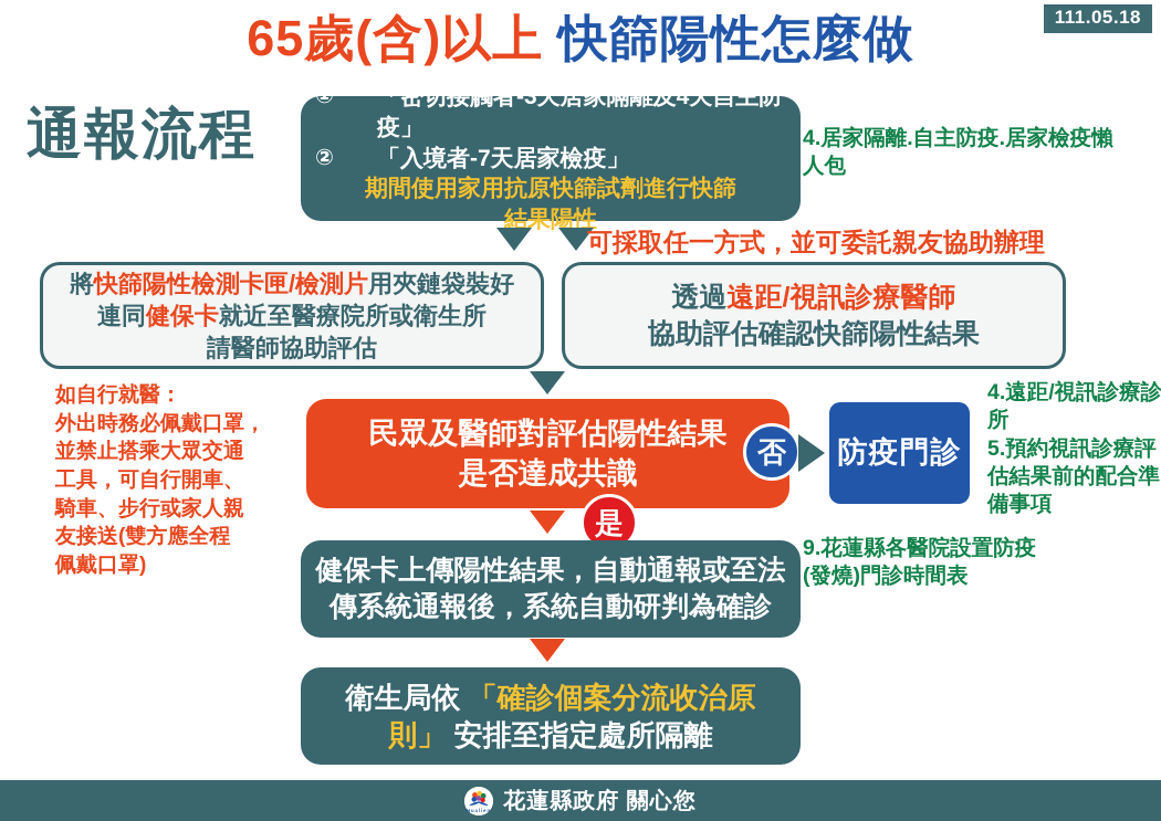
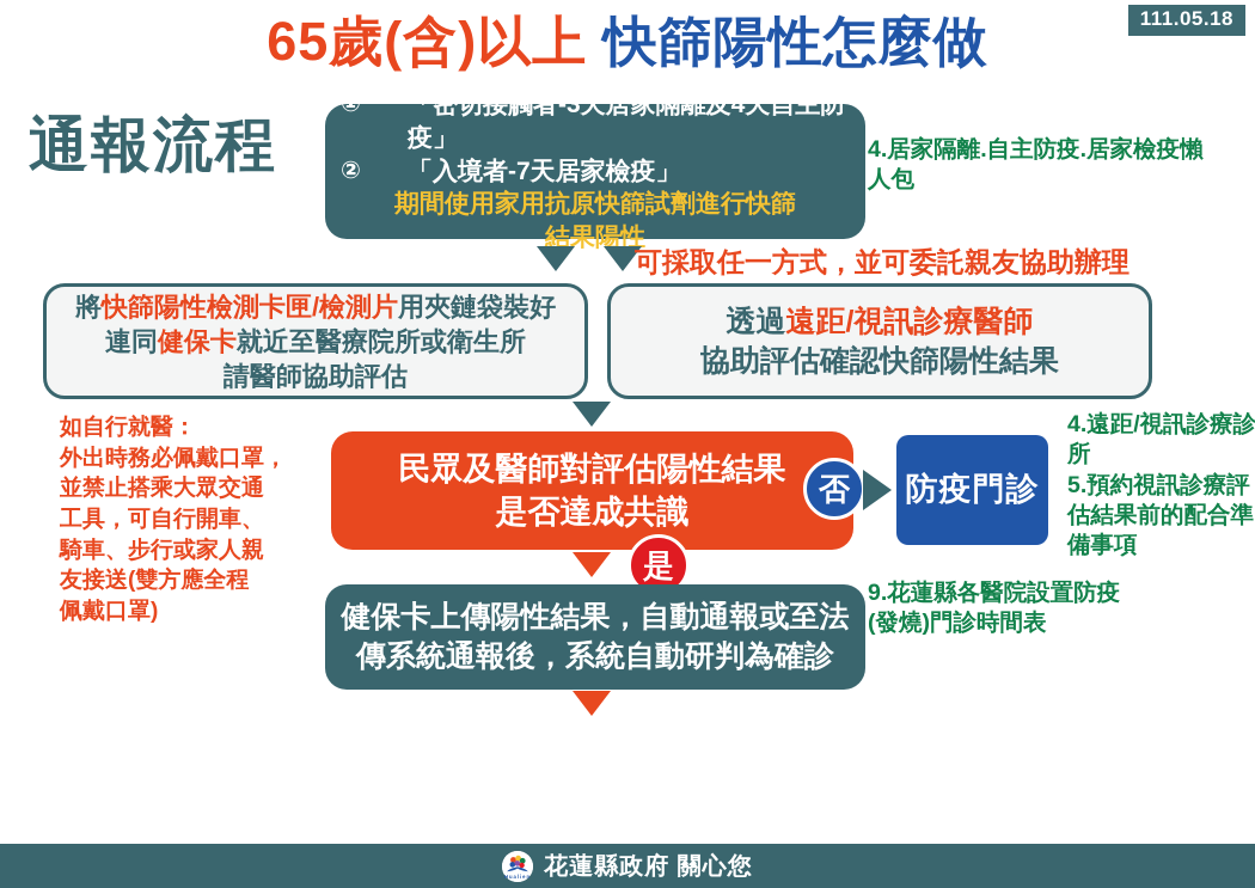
  111.05.18
  65歲(含)以上 快篩陽性怎麼做
  通報流程
  ①
  「密切接觸者-3天居家隔離及4天自主防疫」
  ②
  「入境者-7天居家檢疫」
  期間使用家用抗原快篩試劑進行快篩
  結果陽性
  可採取任一方式，並可委託親友協助辦理
  將快篩陽性檢測卡匣/檢測片用夾鏈袋裝好
  連同健保卡就近至醫療院所或衛生所
  請醫師協助評估
  透過遠距/視訊診療醫師
  協助評估確認快篩陽性結果
  如自行就醫：
  外出時務必佩戴口罩，
  並禁止搭乘大眾交通
  工具，可自行開車、
  騎車、步行或家人親
  友接送(雙方應全程
  佩戴口罩)
  民眾及醫師對評估陽性結果
  是否達成共識
  否
  防疫門診
  是
  健保卡上傳陽性結果，自動通報或至法
  傳系統通報後，系統自動研判為確診
- 衛生局依 「確診個案分流收治原
- 則」 安排至指定處所隔離
  4.居家隔離.自主防疫.居家檢疫懶人包
  4.遠距/視訊診療診所
  5.預約視訊診療評估結果前的配合準備事項
  9.花蓮縣各醫院設置防疫(發燒)門診時間表
  花蓮縣政府 關心您
